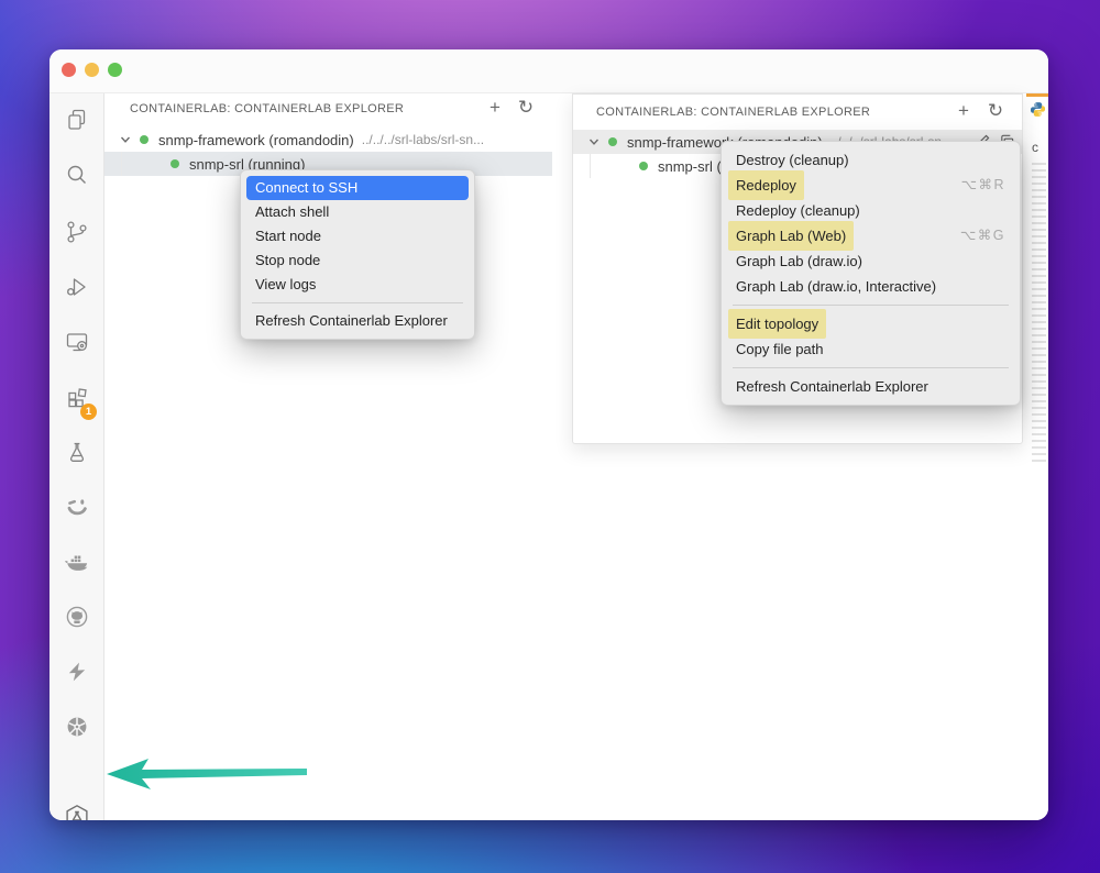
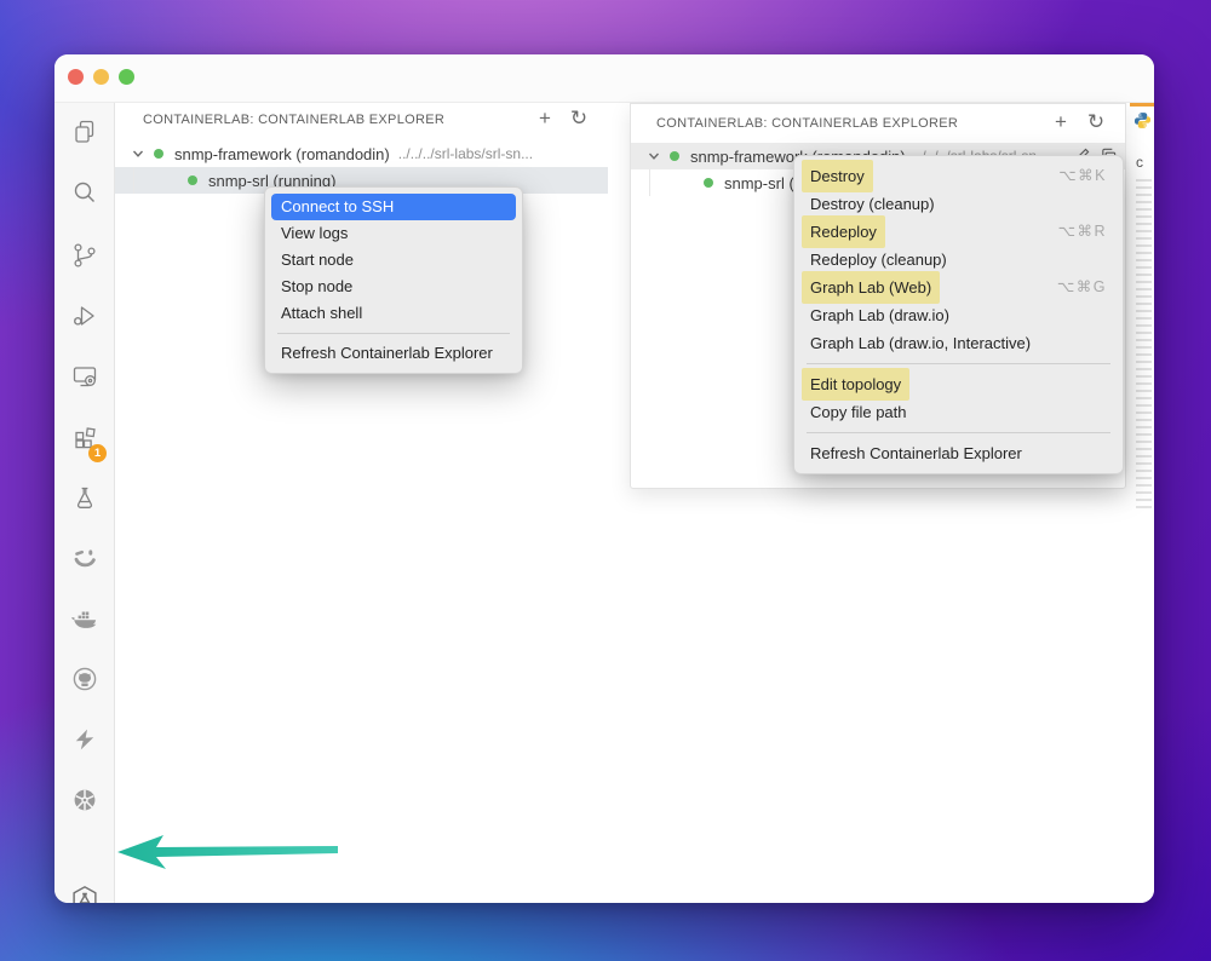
  1
  CONTAINERLAB: CONTAINERLAB EXPLORER
  +
  ↻
  snmp-framework (romandodin)
  ../../../srl-labs/srl-sn...
  snmp-srl (running)
  c
  Connect to SSH
- Attach shell
+ View logs
  Start node
  Stop node
- View logs
+ Attach shell
  Refresh Containerlab Explorer
  CONTAINERLAB: CONTAINERLAB EXPLORER
  +
  ↻
+ Destroy
+ ⌥⌘K
  Destroy (cleanup)
  Redeploy
  ⌥⌘R
  Redeploy (cleanup)
  Graph Lab (Web)
  ⌥⌘G
  Graph Lab (draw.io)
  Graph Lab (draw.io, Interactive)
  Edit topology
  Copy file path
  Refresh Containerlab Explorer
